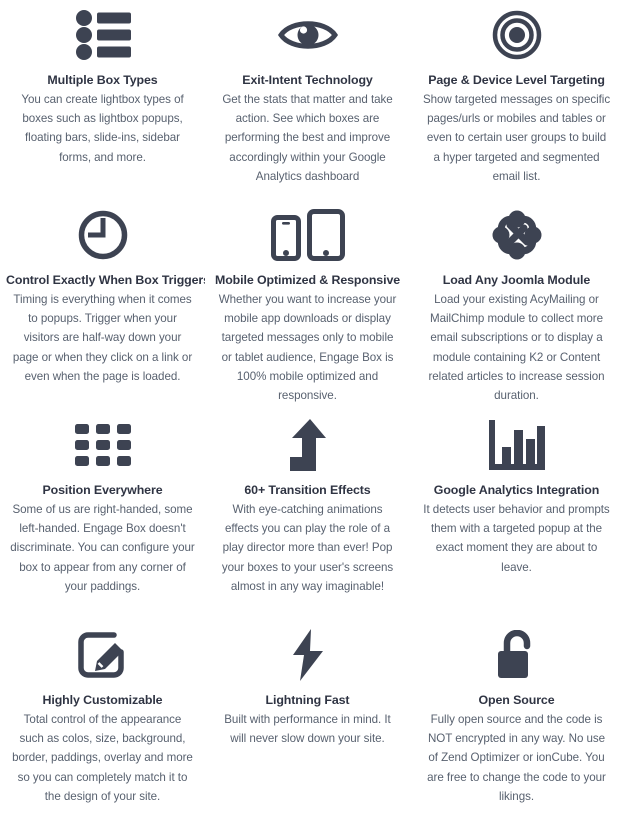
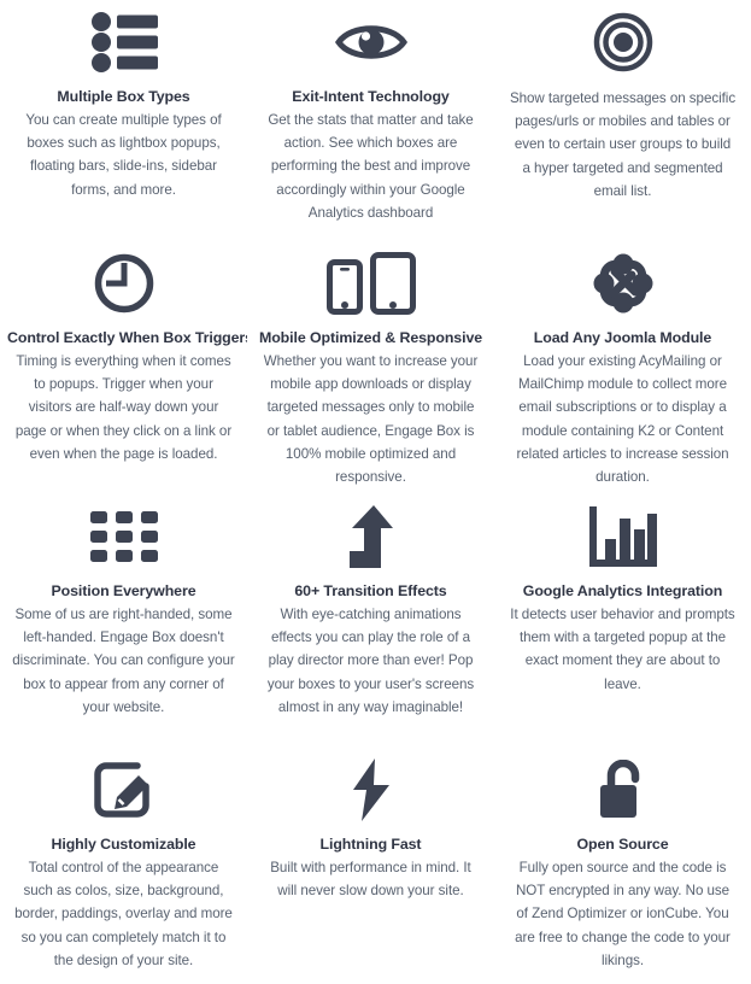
  Multiple Box Types
- You can create lightbox types of boxes such as lightbox popups, floating bars, slide-ins, sidebar forms, and more.
+ You can create multiple types of boxes such as lightbox popups, floating bars, slide-ins, sidebar forms, and more.
  Exit-Intent Technology
  Get the stats that matter and take action. See which boxes are performing the best and improve accordingly within your Google Analytics dashboard
- Page & Device Level Targeting
  Show targeted messages on specific pages/urls or mobiles and tables or even to certain user groups to build a hyper targeted and segmented email list.
  Control Exactly When Box Trigger
  Timing is everything when it comes to popups. Trigger when your visitors are half-way down your page or when they click on a link or even when the page is loaded.
  Mobile Optimized & Responsive
  Whether you want to increase your mobile app downloads or display targeted messages only to mobile or tablet audience, Engage Box is 100% mobile optimized and responsive.
  Load Any Joomla Module
  Load your existing AcyMailing or MailChimp module to collect more email subscriptions or to display a module containing K2 or Content related articles to increase session duration.
  Position Everywhere
- Some of us are right-handed, some left-handed. Engage Box doesn't discriminate. You can configure your box to appear from any corner of your paddings.
+ Some of us are right-handed, some left-handed. Engage Box doesn't discriminate. You can configure your box to appear from any corner of your website.
  60+ Transition Effects
  With eye-catching animations effects you can play the role of a play director more than ever! Pop your boxes to your user's screens almost in any way imaginable!
  Google Analytics Integration
  It detects user behavior and prompts them with a targeted popup at the exact moment they are about to leave.
  Highly Customizable
  Total control of the appearance such as colos, size, background, border, paddings, overlay and more so you can completely match it to the design of your site.
  Lightning Fast
  Built with performance in mind. It will never slow down your site.
  Open Source
  Fully open source and the code is NOT encrypted in any way. No use of Zend Optimizer or ionCube. You are free to change the code to your likings.
